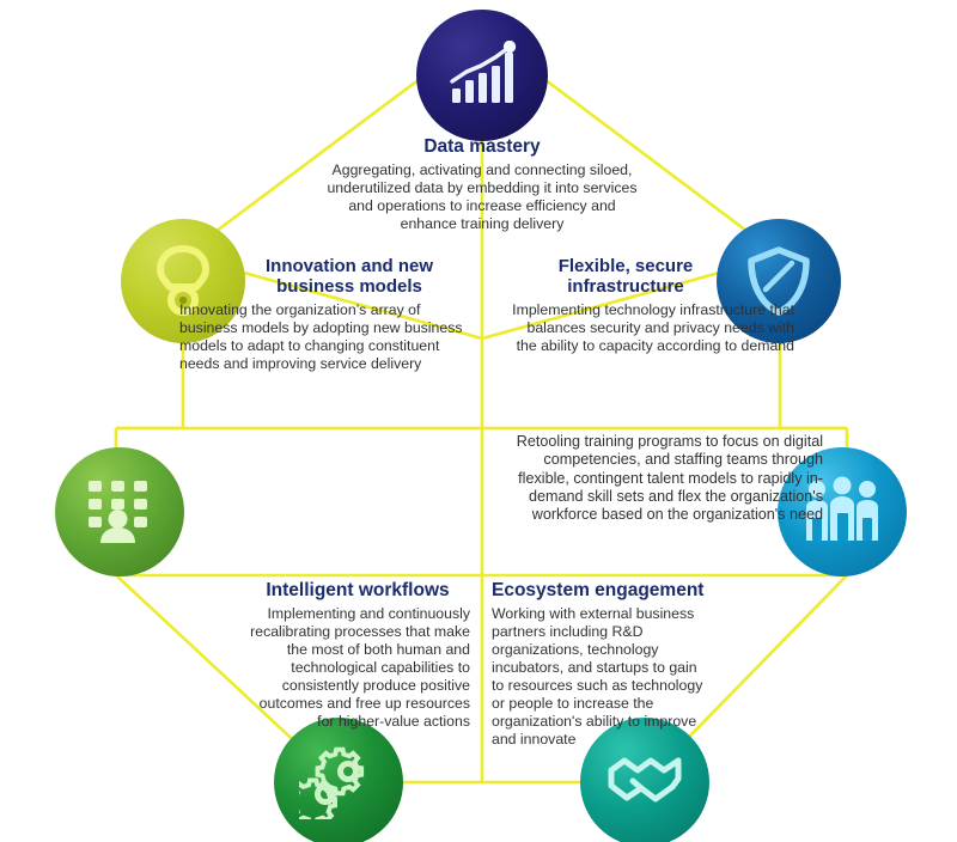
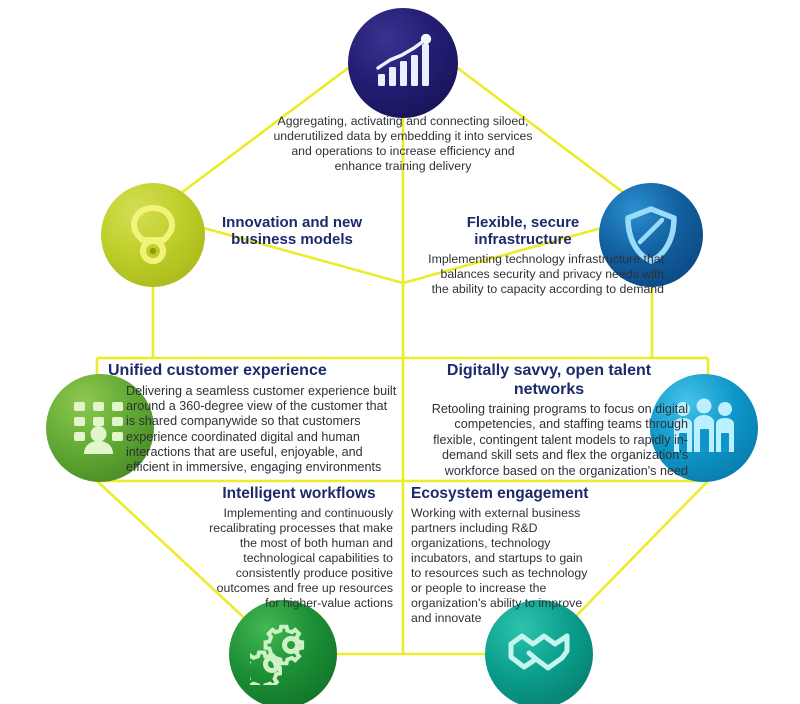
- Data mastery
  Aggregating, activating and connecting siloed, underutilized data by embedding it into services and operations to increase efficiency and enhance training delivery
  Innovation and new business models
- Innovating the organization’s array of business models by adopting new business models to adapt to changing constituent needs and improving service delivery
  Flexible, secure infrastructure
  Implementing technology infrastructure that balances security and privacy needs with the ability to capacity according to demand
+ Unified customer experience
+ Delivering a seamless customer experience built around a 360-degree view of the customer that is shared companywide so that customers experience coordinated digital and human interactions that are useful, enjoyable, and efficient in immersive, engaging environments
+ Digitally savvy, open talent networks
  Retooling training programs to focus on digital competencies, and staffing teams through flexible, contingent talent models to rapidly in-demand skill sets and flex the organization's workforce based on the organization's need
  Intelligent workflows
  Implementing and continuously recalibrating processes that make the most of both human and technological capabilities to consistently produce positive outcomes and free up resources for higher-value actions
  Ecosystem engagement
  Working with external business partners including R&D organizations, technology incubators, and startups to gain to resources such as technology or people to increase the organization's ability to improve and innovate
